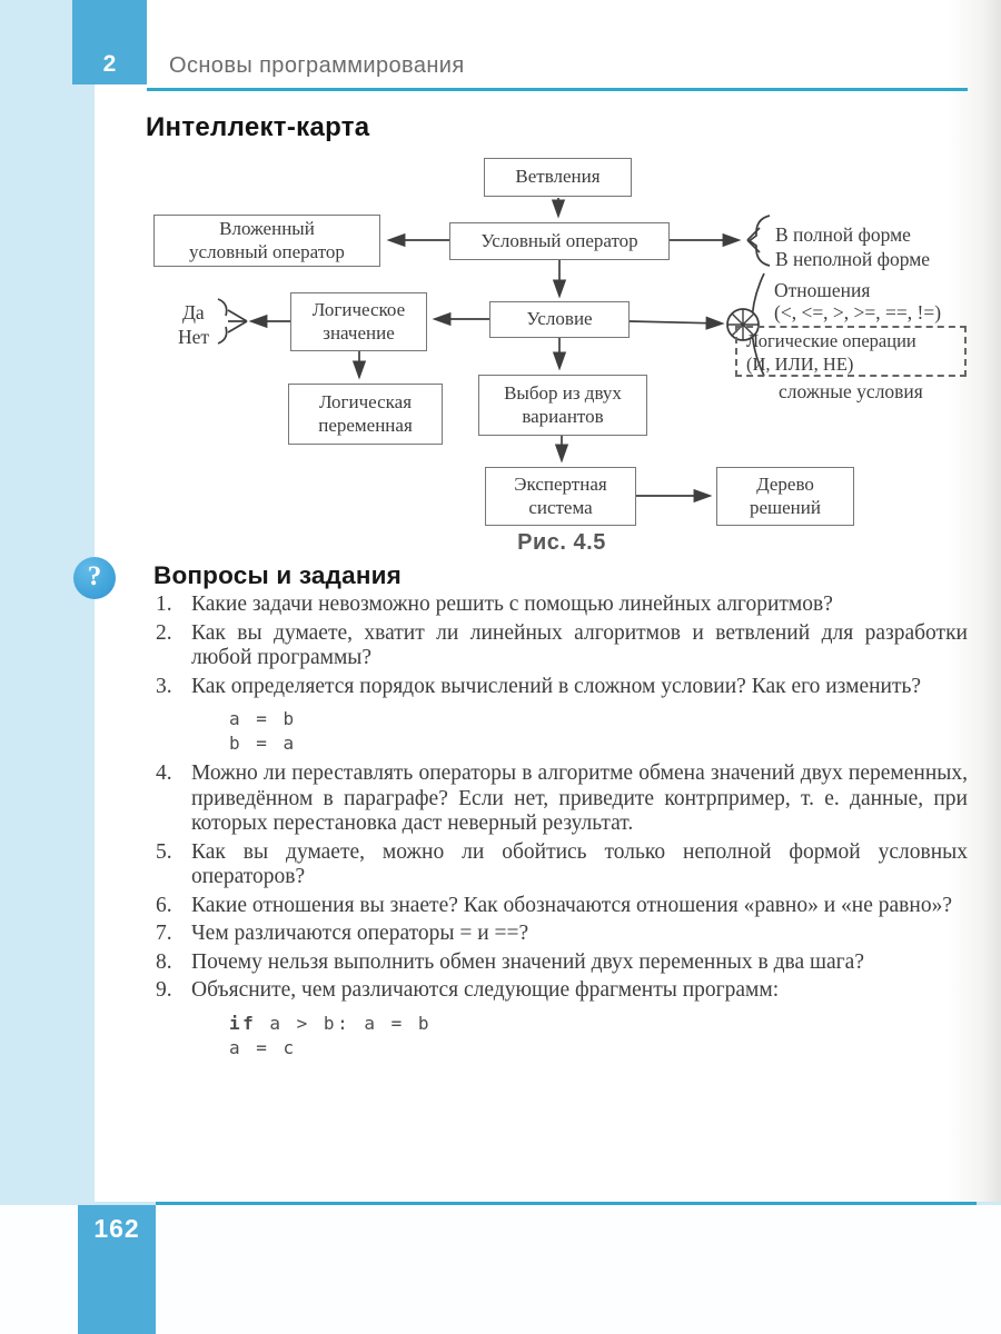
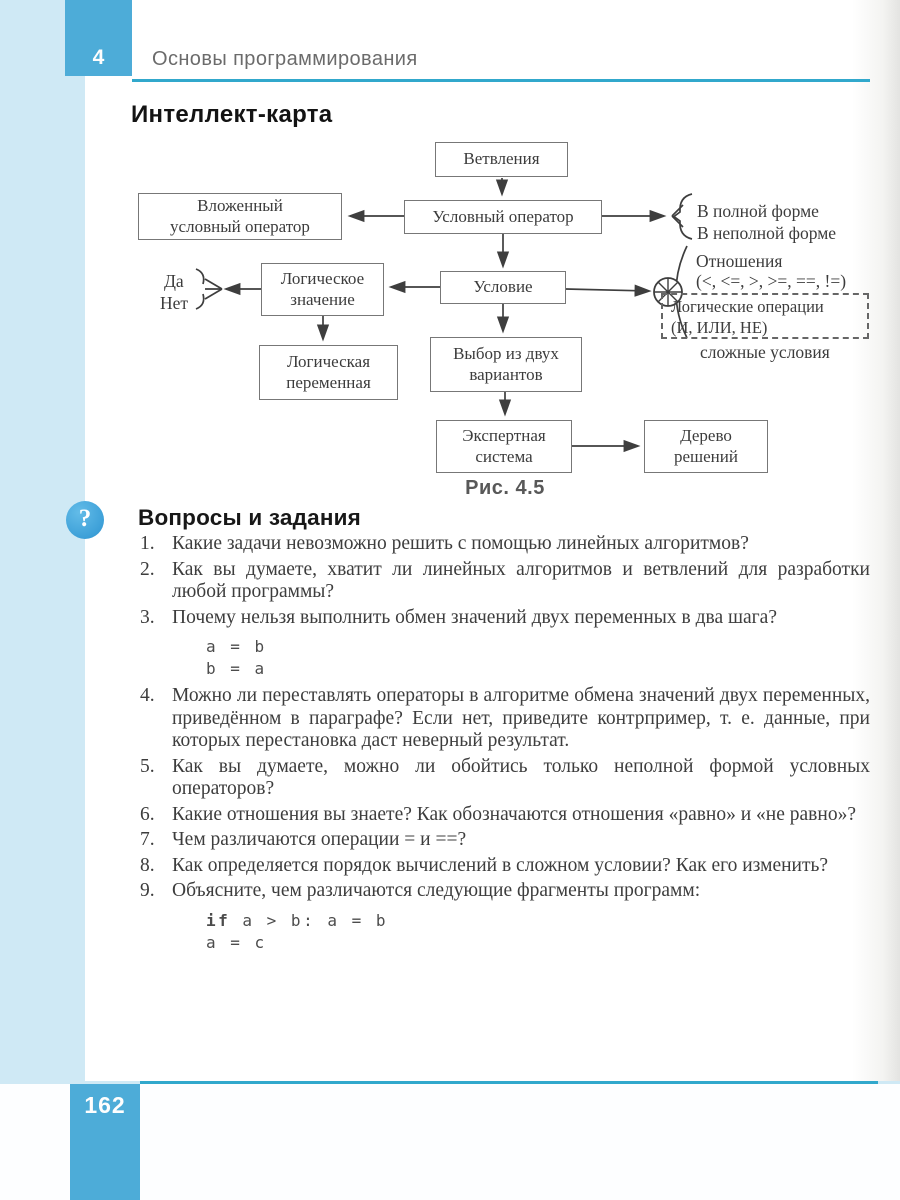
- 2
+ 4
  Основы программирования
  Интеллект-карта
  Ветвления
  Условный оператор
  Вложенный
  условный оператор
  Логическое
  значение
  Условие
  Логическая
  переменная
  Выбор из двух
  вариантов
  Экспертная
  система
  Дерево
  решений
  В полной форме
  В неполной форме
  Да
  Нет
  Отношения
  (<, <=, >, >=, ==, !=)
  Логические операции
  (И, ИЛИ, НЕ)
  сложные условия
  Рис. 4.5
  ?
  Вопросы и задания
  1.
  Какие задачи невозможно решить с помощью линейных алгоритмов?
  2.
  Как вы думаете, хватит ли линейных алгоритмов и ветвлений для разработки любой программы?
  3.
- Как определяется порядок вычислений в сложном условии? Как его изменить?
+ Почему нельзя выполнить обмен значений двух переменных в два шага?
  a = b
  b = a
  4.
  Можно ли переставлять операторы в алгоритме обмена значений двух переменных, приведённом в параграфе? Если нет, приведите контрпример, т. е. данные, при которых перестановка даст неверный результат.
  5.
  Как вы думаете, можно ли обойтись только неполной формой условных операторов?
  6.
  Какие отношения вы знаете? Как обозначаются отношения «равно» и «не равно»?
  7.
- Чем различаются операторы = и ==?
+ Чем различаются операции = и ==?
  8.
- Почему нельзя выполнить обмен значений двух переменных в два шага?
+ Как определяется порядок вычислений в сложном условии? Как его изменить?
  9.
  Объясните, чем различаются следующие фрагменты программ:
  if a > b: a = b
  a = c
  162
